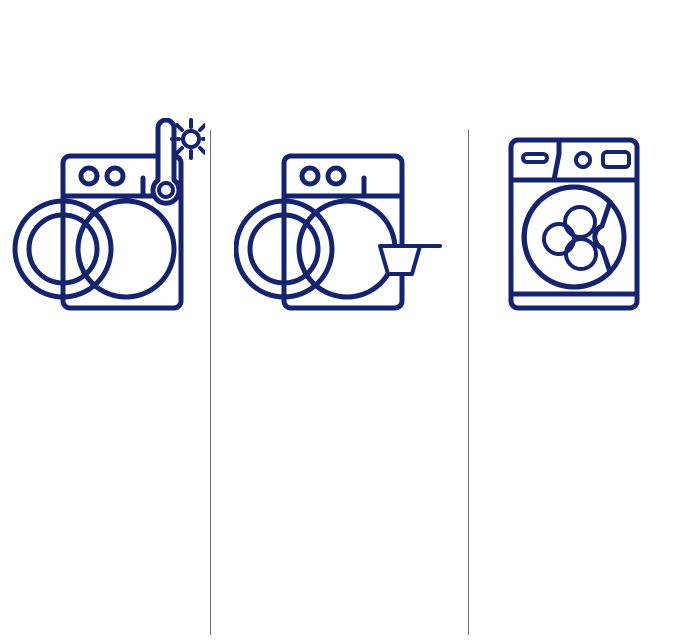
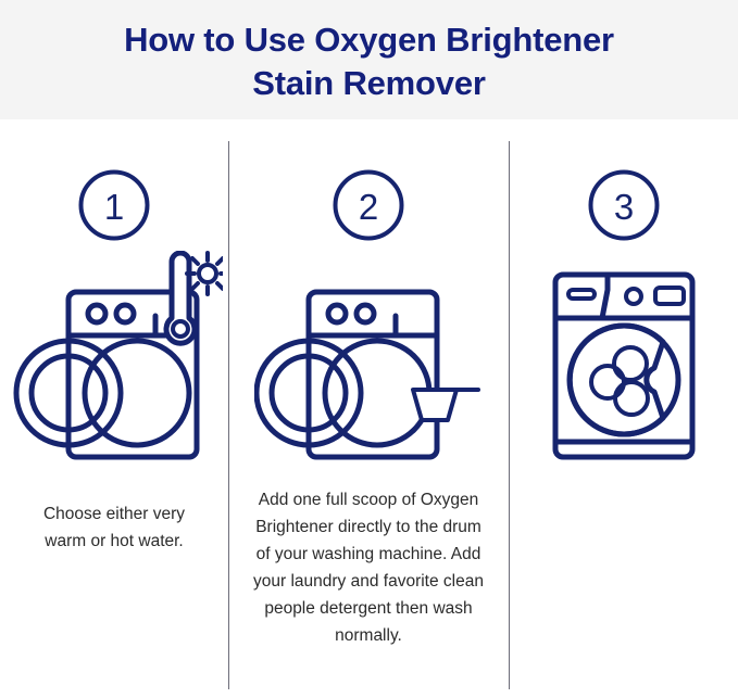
+ How to Use Oxygen Brightener
+ Stain Remover
+ 1
+ Choose either very
+ warm or hot water.
+ 2
+ Add one full scoop of Oxygen
+ Brightener directly to the drum
+ of your washing machine. Add
+ your laundry and favorite clean
+ people detergent then wash
+ normally.
+ 3
